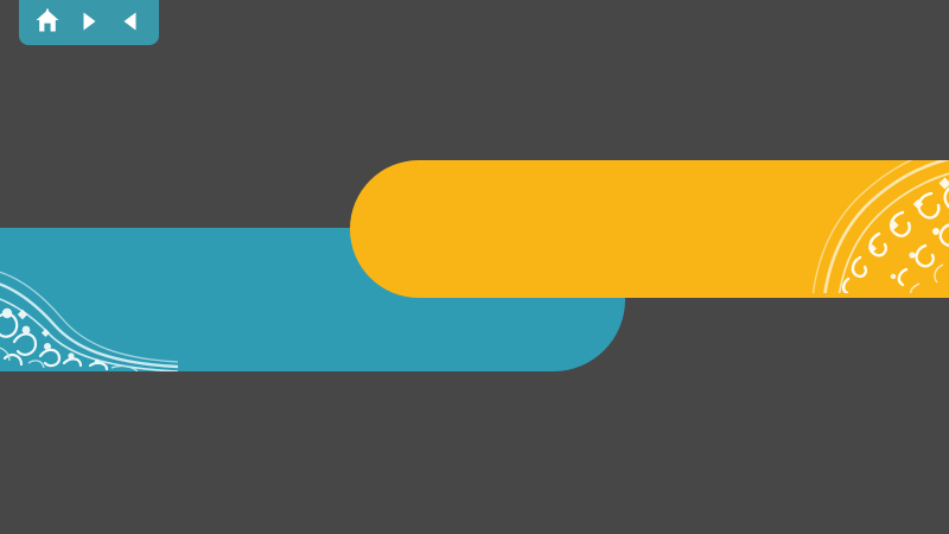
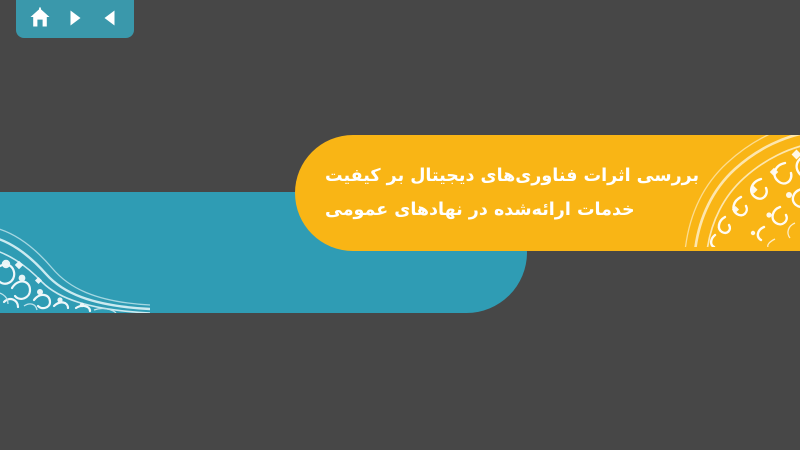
+ بررسی اثرات فناوری‌های دیجیتال بر کیفیت
+ خدمات ارائه‌شده در نهادهای عمومی
